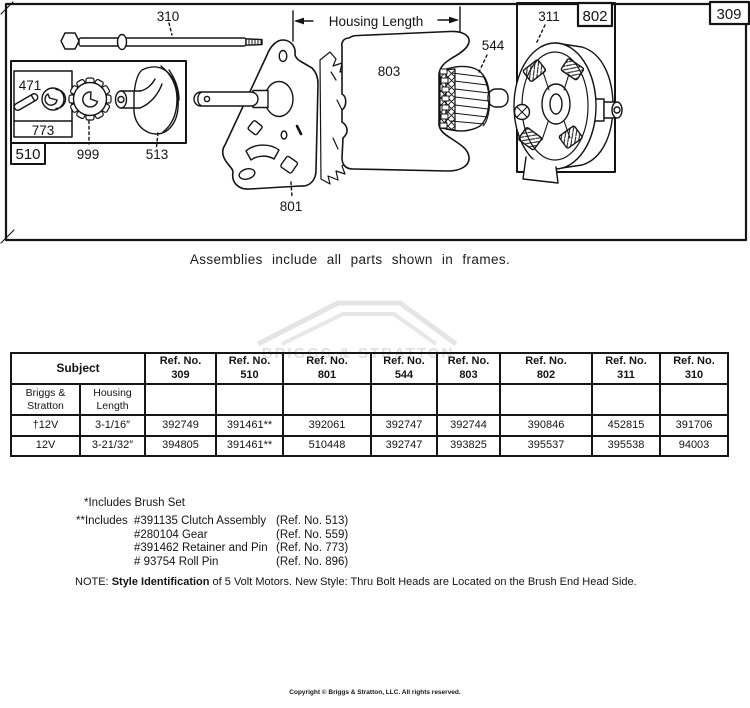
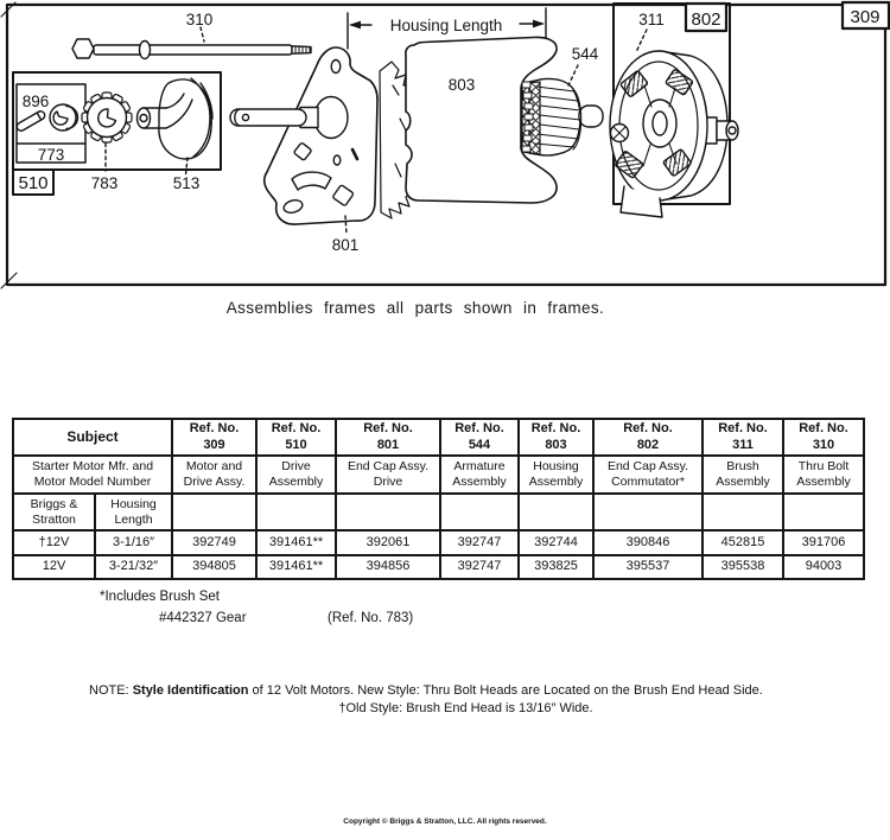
  310
  Housing Length
  544
  803
  801
  311
  802
  309
- 471
+ 896
  773
  510
- 999
+ 783
  513
- Assemblies include all parts shown in frames.
+ Assemblies frames all parts shown in frames.
- BRIGGS & STRATTON
  Subject	Ref. No.309	Ref. No.510	Ref. No.801	Ref. No.544	Ref. No.803	Ref. No.802	Ref. No.311	Ref. No.310
+ Starter Motor Mfr. andMotor Model Number	Motor andDrive Assy.	DriveAssembly	End Cap Assy.Drive	ArmatureAssembly	HousingAssembly	End Cap Assy.Commutator*	BrushAssembly	Thru BoltAssembly
  Briggs &Stratton	HousingLength
  †12V	3-1/16″	392749	391461**	392061	392747	392744	390846	452815	391706
- 12V	3-21/32″	394805	391461**	510448	392747	393825	395537	395538	94003
+ 12V	3-21/32″	394805	391461**	394856	392747	393825	395537	395538	94003
  *Includes Brush Set
- **Includes
- #391135 Clutch Assembly
- (Ref. No. 513)
- #280104 Gear
+ #442327 Gear
- (Ref. No. 559)
+ (Ref. No. 783)
- #391462 Retainer and Pin
- (Ref. No. 773)
- # 93754 Roll Pin
- (Ref. No. 896)
- NOTE: Style Identification of 5 Volt Motors. New Style: Thru Bolt Heads are Located on the Brush End Head Side.
+ NOTE: Style Identification of 12 Volt Motors. New Style: Thru Bolt Heads are Located on the Brush End Head Side.
+ †Old Style: Brush End Head is 13/16″ Wide.
